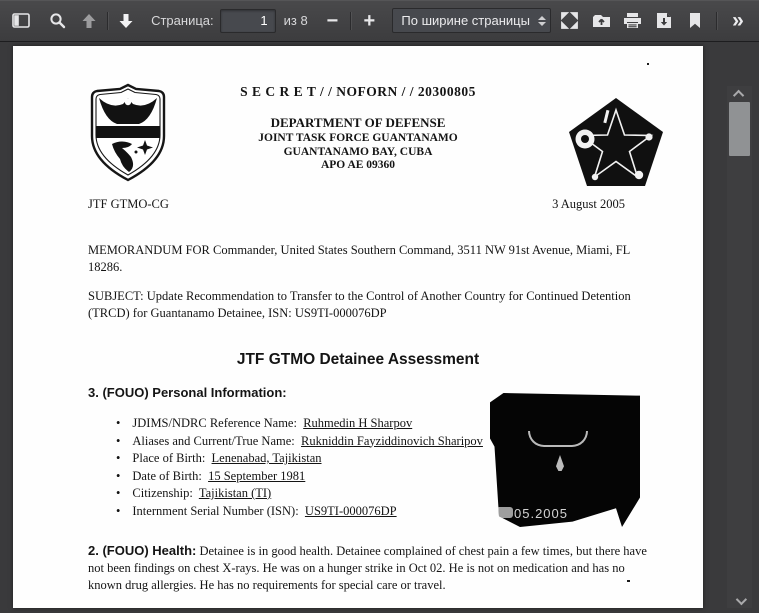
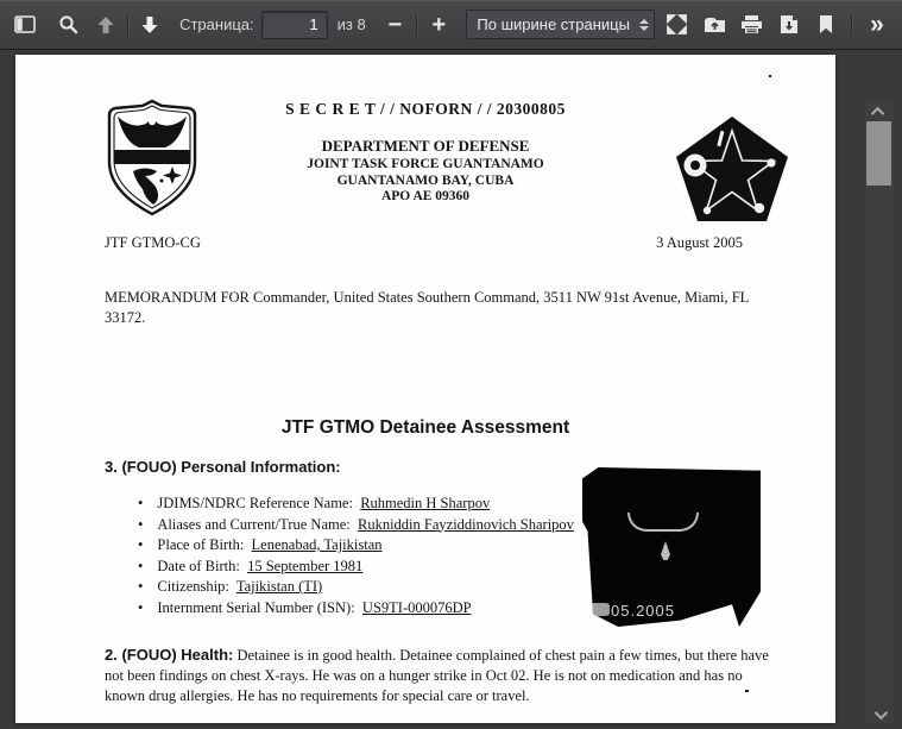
  Страница:
  1
  из 8
  −
  +
  По ширине страницы
  »
  S E C R E T / / NOFORN / / 20300805
  DEPARTMENT OF DEFENSE
  JOINT TASK FORCE GUANTANAMO
  GUANTANAMO BAY, CUBA
  APO AE 09360
  JTF GTMO-CG
  3 August 2005
- MEMORANDUM FOR Commander, United States Southern Command, 3511 NW 91st Avenue, Miami, FL 18286.
+ MEMORANDUM FOR Commander, United States Southern Command, 3511 NW 91st Avenue, Miami, FL 33172.
- SUBJECT: Update Recommendation to Transfer to the Control of Another Country for Continued Detention (TRCD) for Guantanamo Detainee, ISN: US9TI-000076DP
  JTF GTMO Detainee Assessment
  3. (FOUO) Personal Information:
  JDIMS/NDRC Reference Name: Ruhmedin H Sharpov
  Aliases and Current/True Name: Rukniddin Fayziddinovich Sharipov
  Place of Birth: Lenenabad, Tajikistan
  Date of Birth: 15 September 1981
  Citizenship: Tajikistan (TI)
  Internment Serial Number (ISN): US9TI-000076DP
  05.2005
  2. (FOUO) Health: Detainee is in good health. Detainee complained of chest pain a few times, but there have not been findings on chest X-rays. He was on a hunger strike in Oct 02. He is not on medication and has no known drug allergies. He has no requirements for special care or travel.
